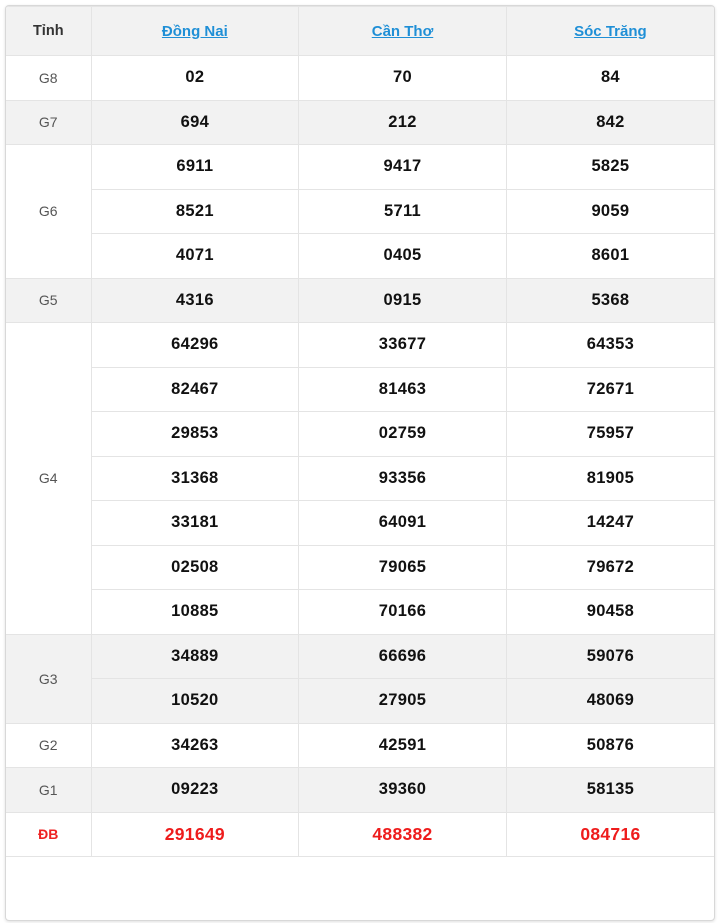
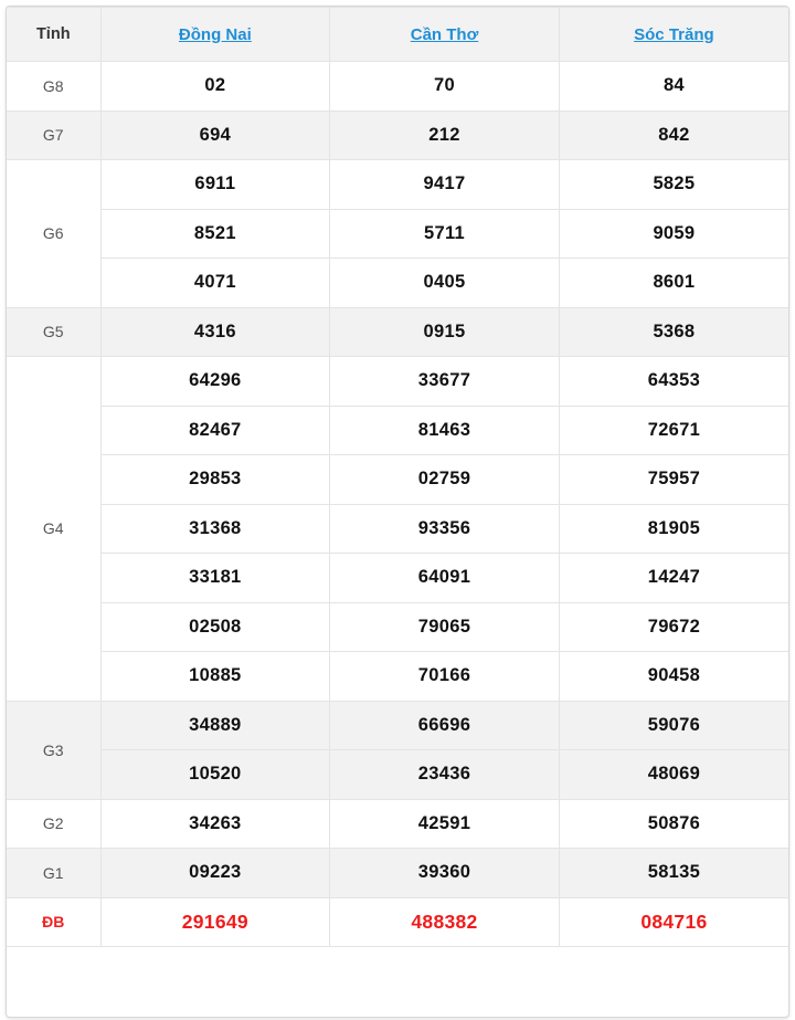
  Tỉnh	Đồng Nai	Cần Thơ	Sóc Trăng
  G8	02	70	84
  G7	694	212	842
  G6	6911	9417	5825
  8521	5711	9059
  4071	0405	8601
  G5	4316	0915	5368
  G4	64296	33677	64353
  82467	81463	72671
  29853	02759	75957
  31368	93356	81905
  33181	64091	14247
  02508	79065	79672
  10885	70166	90458
  G3	34889	66696	59076
- 10520	27905	48069
+ 10520	23436	48069
  G2	34263	42591	50876
  G1	09223	39360	58135
  ĐB	291649	488382	084716
